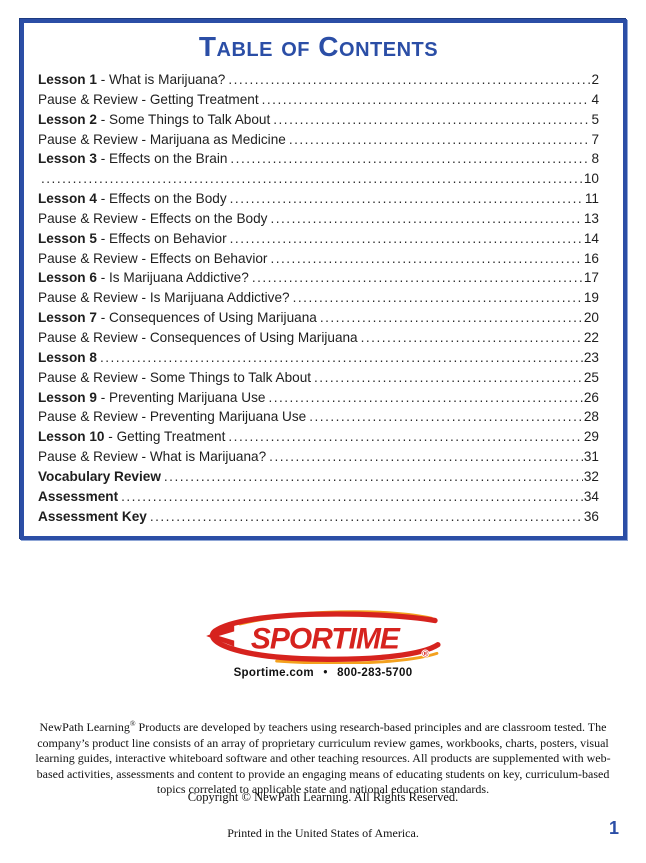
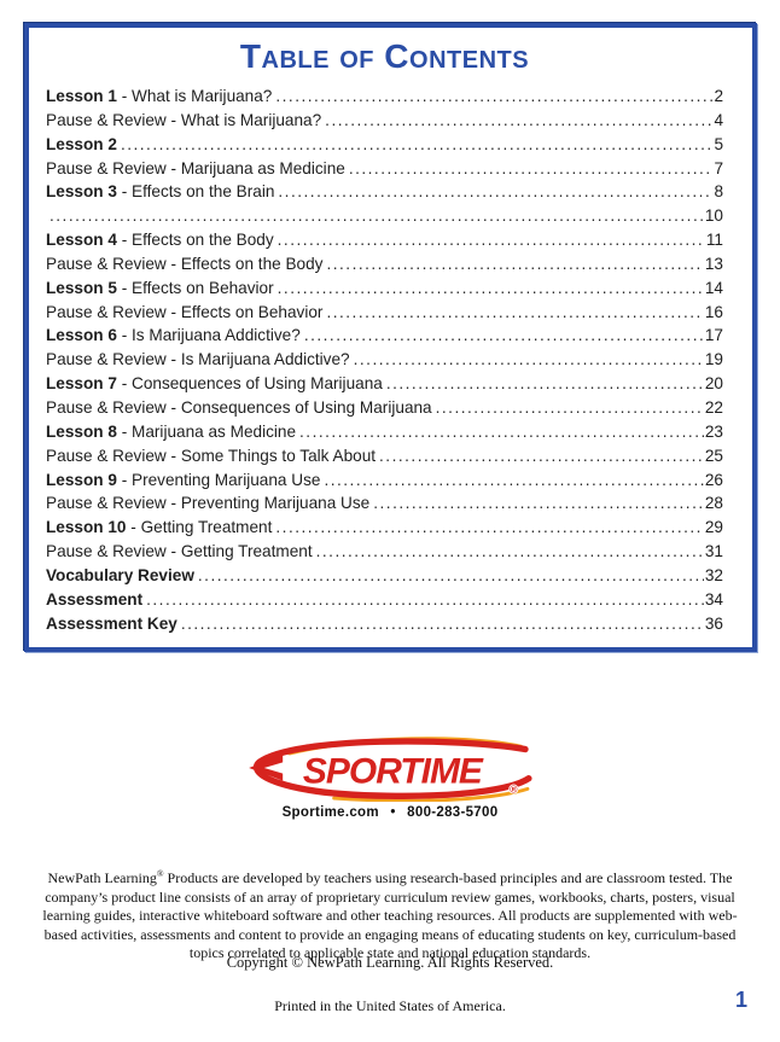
  Table of Contents
  Lesson 1
  - What is Marijuana?
  2
- Pause & Review - Getting Treatment
+ Pause & Review - What is Marijuana?
  4
  Lesson 2
- - Some Things to Talk About
  5
  Pause & Review - Marijuana as Medicine
  7
  Lesson 3
  - Effects on the Brain
  8
  10
  Lesson 4
  - Effects on the Body
  11
  Pause & Review - Effects on the Body
  13
  Lesson 5
  - Effects on Behavior
  14
  Pause & Review - Effects on Behavior
  16
  Lesson 6
  - Is Marijuana Addictive?
  17
  Pause & Review - Is Marijuana Addictive?
  19
  Lesson 7
  - Consequences of Using Marijuana
  20
  Pause & Review - Consequences of Using Marijuana
  22
  Lesson 8
+ - Marijuana as Medicine
  23
  Pause & Review - Some Things to Talk About
  25
  Lesson 9
  - Preventing Marijuana Use
  26
  Pause & Review - Preventing Marijuana Use
  28
  Lesson 10
  - Getting Treatment
  29
- Pause & Review - What is Marijuana?
+ Pause & Review - Getting Treatment
  31
  Vocabulary Review
  32
  Assessment
  34
  Assessment Key
  36
  SPORTIME
  ®
  Sportime.com • 800-283-5700
  NewPath Learning® Products are developed by teachers using research-based principles and are classroom tested. The company’s product line consists of an array of proprietary curriculum review games, workbooks, charts, posters, visual learning guides, interactive whiteboard software and other teaching resources. All products are supplemented with web-based activities, assessments and content to provide an engaging means of educating students on key, curriculum-based topics correlated to applicable state and national education standards.
  Copyright © NewPath Learning. All Rights Reserved.
  Printed in the United States of America.
  1
